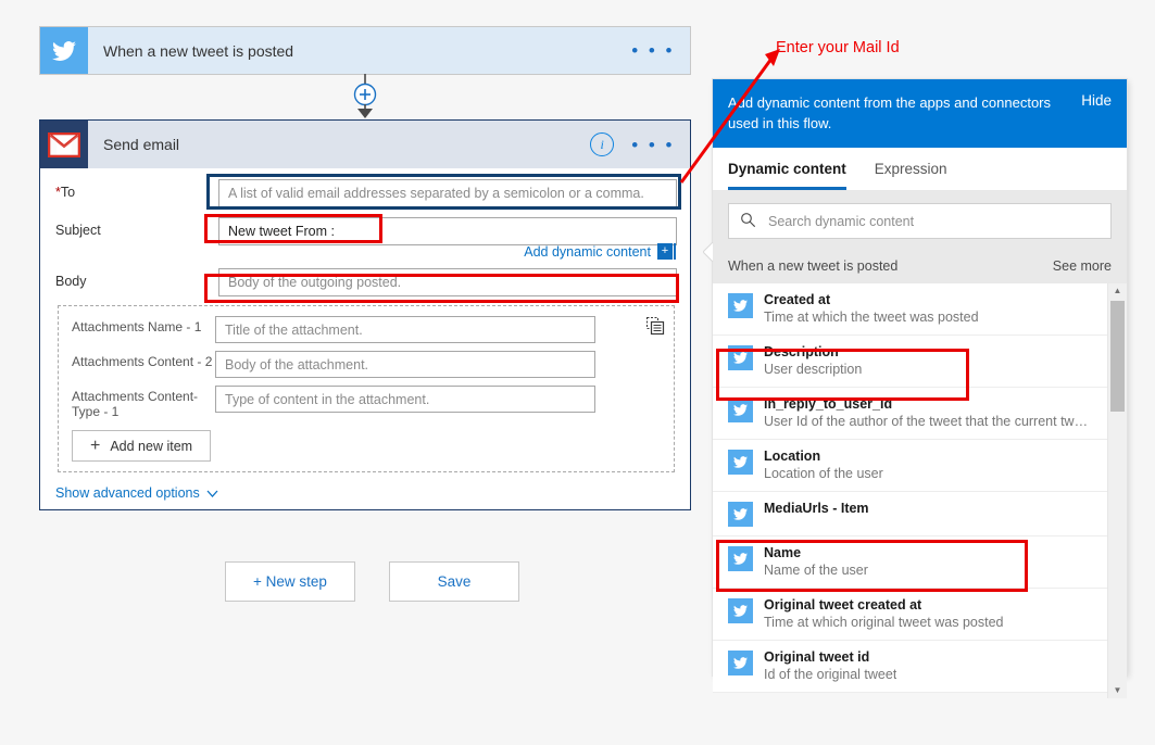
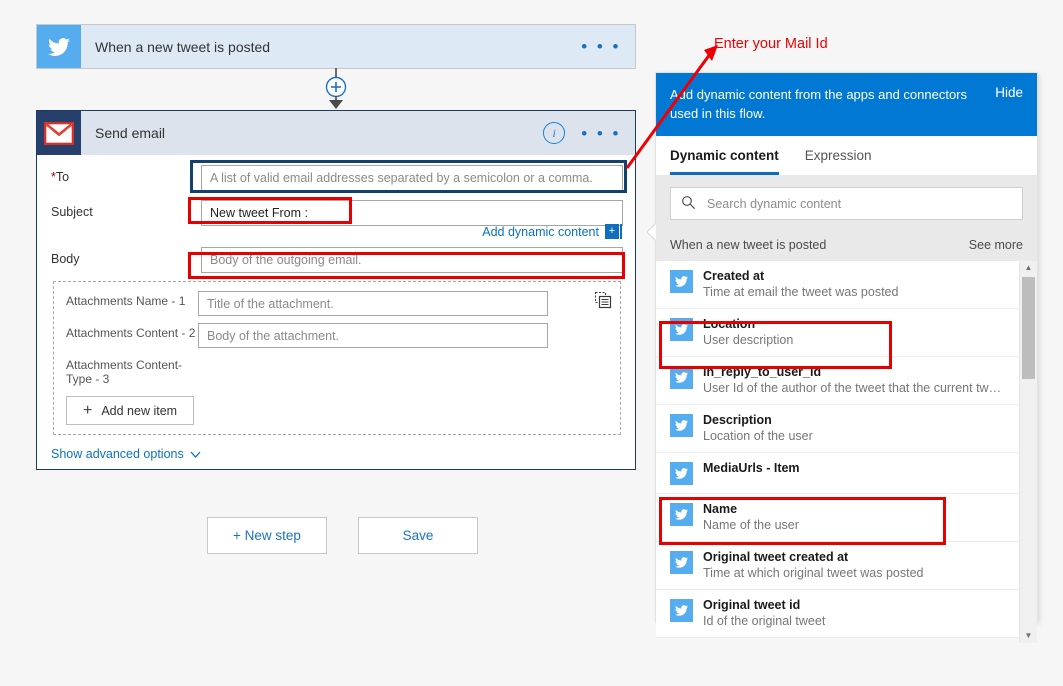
  When a new tweet is posted
  • • •
  Send email
  i
  • • •
  *To
  A list of valid email addresses separated by a semicolon or a comma.
  Subject
  New tweet From :
  Add dynamic content
  +
  Body
- Body of the outgoing posted.
+ Body of the outgoing email.
  Attachments Name - 1
  Title of the attachment.
  Attachments Content - 2
  Body of the attachment.
- Attachments Content-Type - 1
+ Attachments Content-Type - 3
- Type of content in the attachment.
  +
  Add new item
  Show advanced options
  + New step
  Save
  Ad dynamic content from the apps and connectors used in this flow.
  Hide
  Dynamic content
  Expression
  Search dynamic content
  When a new tweet is posted
  See more
  Created at
- Time at which the tweet was posted
+ Time at email the tweet was posted
- Description
+ Location
  User description
  in_reply_to_user_id
  User Id of the author of the tweet that the current twee
- Location
+ Description
  Location of the user
  MediaUrls - Item
  Name
  Name of the user
  Original tweet created at
  Time at which original tweet was posted
  Original tweet id
  Id of the original tweet
  ▲
  ▼
  Enter your Mail Id
